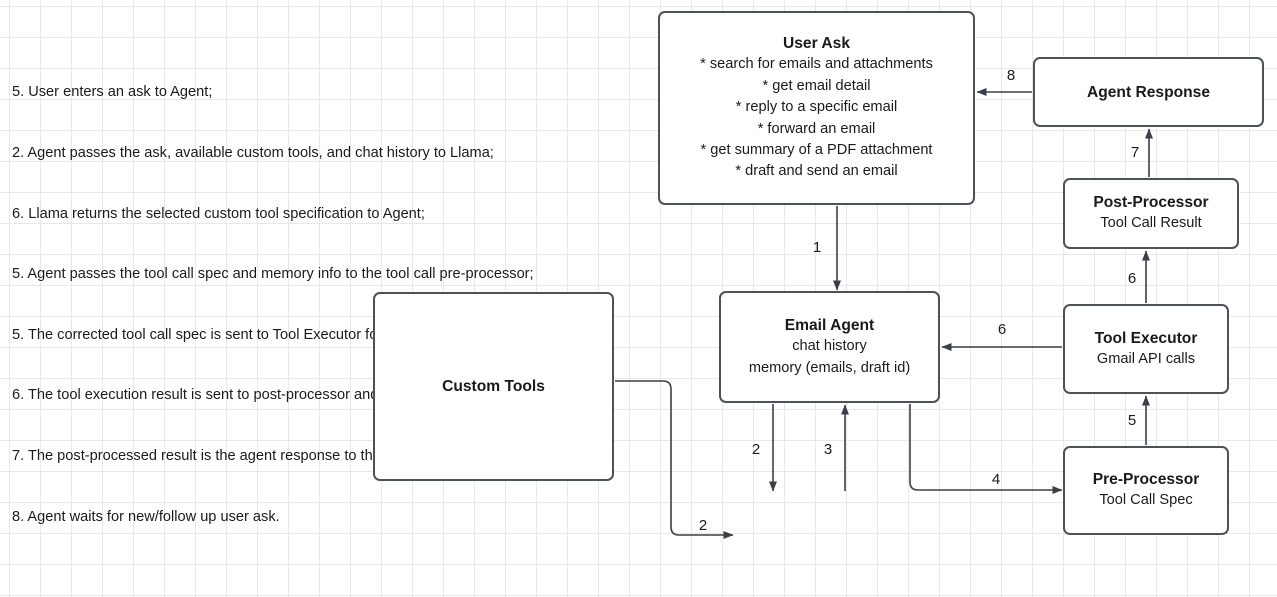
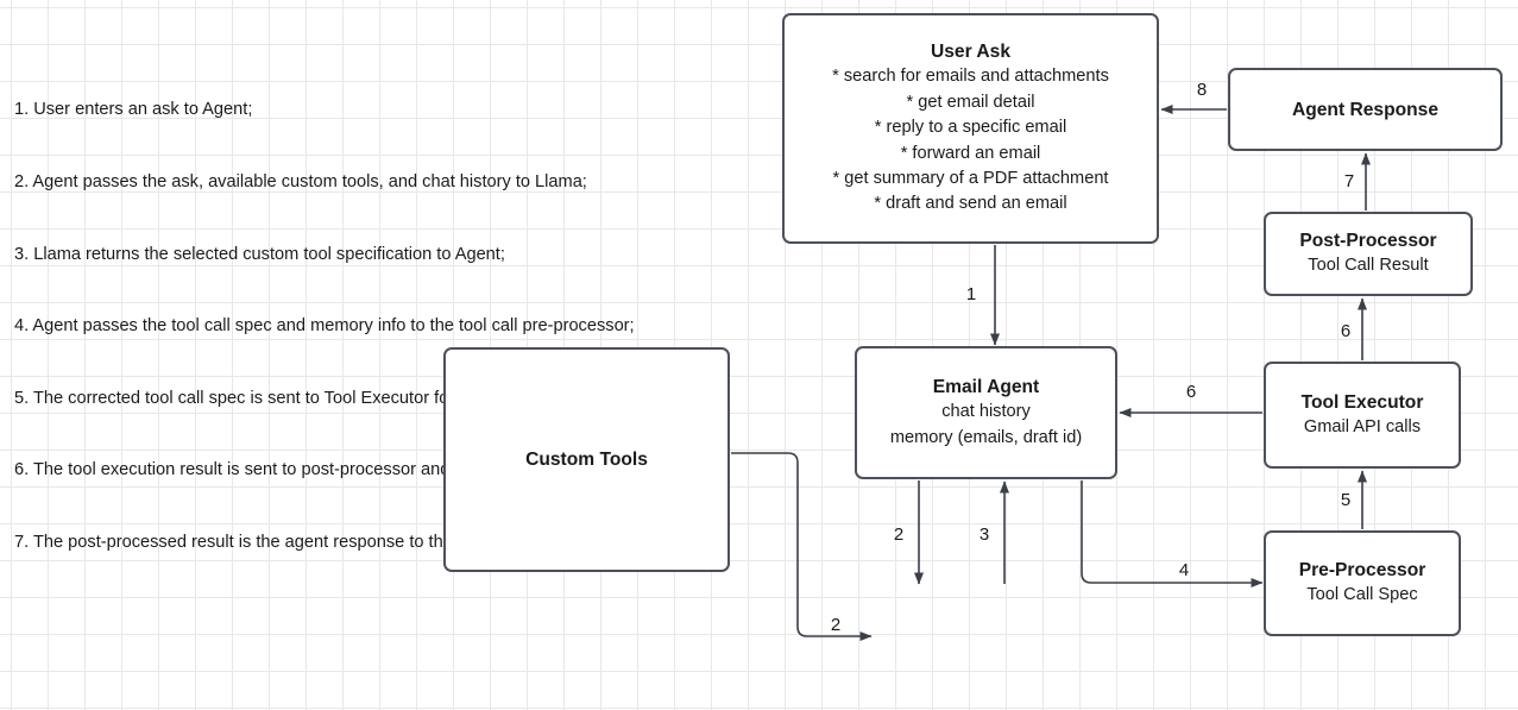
  1
  2
  2
  3
  4
  5
  6
  6
  7
  8
- 5. User enters an ask to Agent;
+ 1. User enters an ask to Agent;
  2. Agent passes the ask, available custom tools, and chat history to Llama;
- 6. Llama returns the selected custom tool specification to Agent;
+ 3. Llama returns the selected custom tool specification to Agent;
- 5. Agent passes the tool call spec and memory info to the tool call pre-processor;
+ 4. Agent passes the tool call spec and memory info to the tool call pre-processor;
  5. The corrected tool call spec is sent to Tool Executor f
  7. The post-processed result is the agent response to th
- 8. Agent waits for new/follow up user ask.
  User Ask
  * search for emails and attachments
  * get email detail
  * reply to a specific email
  * forward an email
  * get summary of a PDF attachment
  * draft and send an email
  Agent Response
  Post-Processor
  Tool Call Result
  Custom Tools
  Email Agent
  chat history
  memory (emails, draft id)
  Tool Executor
  Gmail API calls
  Pre-Processor
  Tool Call Spec
